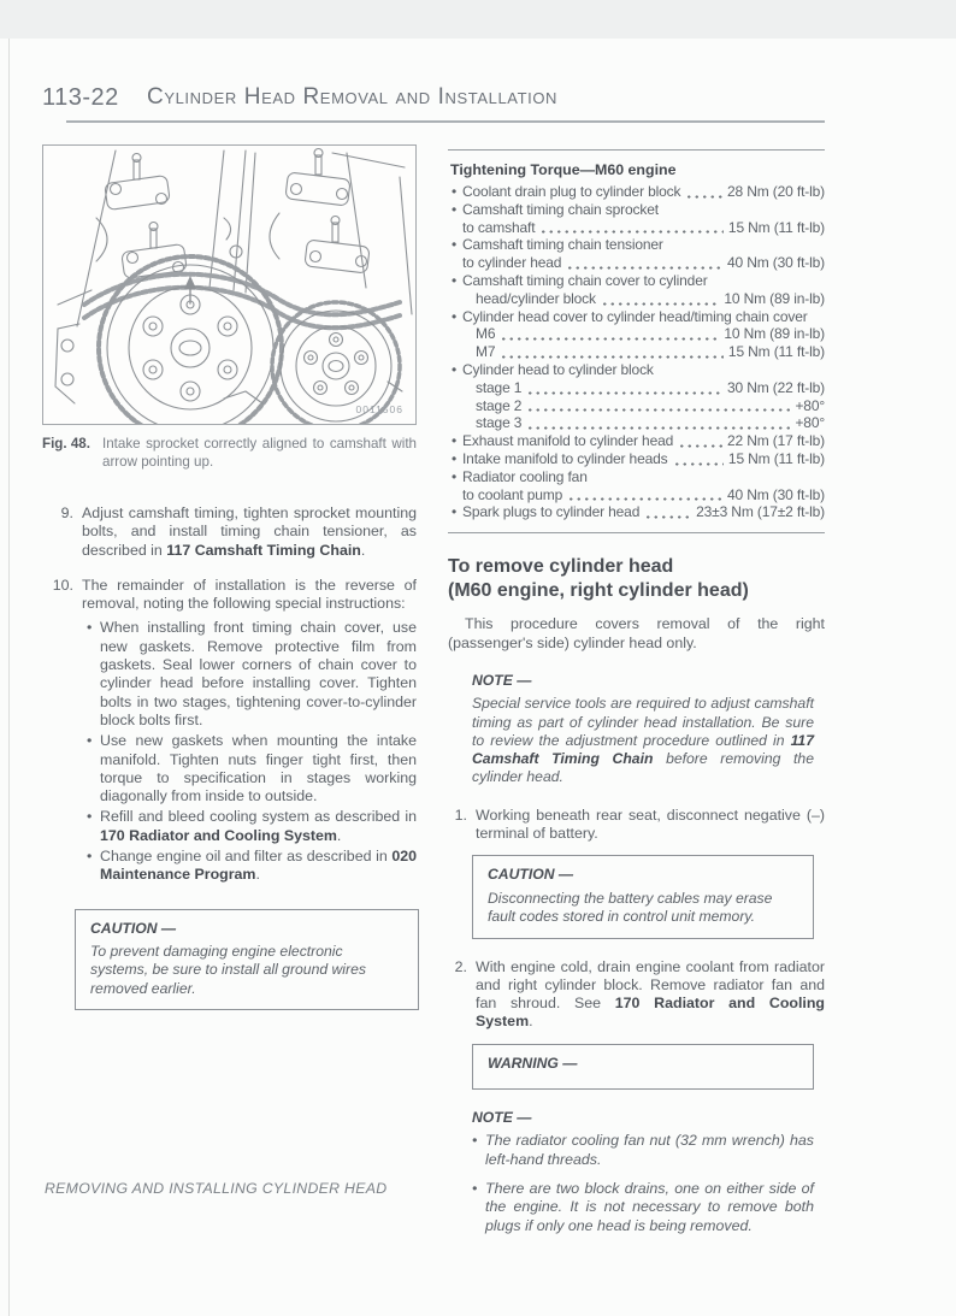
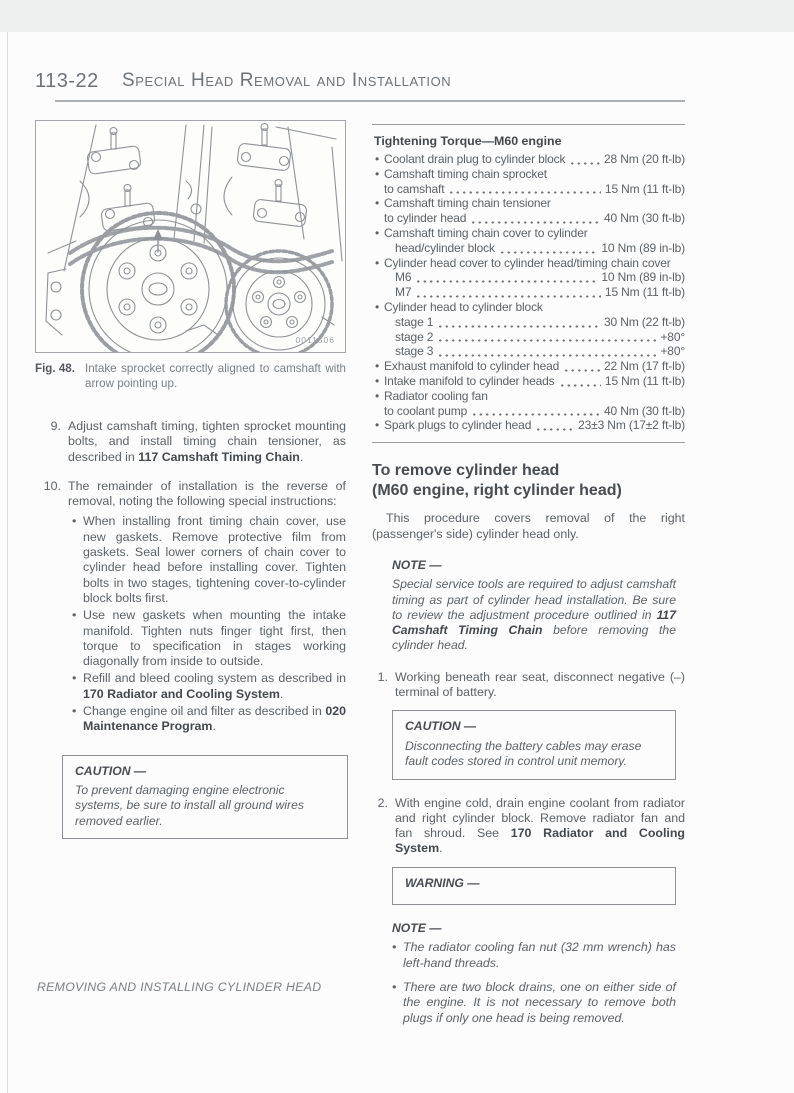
  113-22
- Cylinder Head Removal and Installation
+ Special Head Removal and Installation
  0011506
  Fig. 48.
  Intake sprocket correctly aligned to camshaft with arrow pointing up.
  9.
  Adjust camshaft timing, tighten sprocket mounting bolts, and install timing chain tensioner, as described in 117 Camshaft Timing Chain.
  10.
  The remainder of installation is the reverse of removal, noting the following special instructions:
  •
  When installing front timing chain cover, use new gaskets. Remove protective film from gaskets. Seal lower corners of chain cover to cylinder head before installing cover. Tighten bolts in two stages, tightening cover-to-cylinder block bolts first.
  •
  Use new gaskets when mounting the intake manifold. Tighten nuts finger tight first, then torque to specification in stages working diagonally from inside to outside.
  •
  Refill and bleed cooling system as described in 170 Radiator and Cooling System.
  •
  Change engine oil and filter as described in 020 Maintenance Program.
  CAUTION —
  To prevent damaging engine electronic systems, be sure to install all ground wires removed earlier.
  Tightening Torque—M60 engine
  •
  Coolant drain plug to cylinder block
  28 Nm (20 ft-lb)
  •
  Camshaft timing chain sprocket
  to camshaft
  15 Nm (11 ft-lb)
  •
  Camshaft timing chain tensioner
  to cylinder head
  40 Nm (30 ft-lb)
  •
  Camshaft timing chain cover to cylinder
  head/cylinder block
  10 Nm (89 in-lb)
  •
  Cylinder head cover to cylinder head/timing chain cover
  M6
  10 Nm (89 in-lb)
  M7
  15 Nm (11 ft-lb)
  •
  Cylinder head to cylinder block
  stage 1
  30 Nm (22 ft-lb)
  stage 2
  +80°
  stage 3
  +80°
  •
  Exhaust manifold to cylinder head
  22 Nm (17 ft-lb)
  •
  Intake manifold to cylinder heads
  15 Nm (11 ft-lb)
  •
  Radiator cooling fan
  to coolant pump
  40 Nm (30 ft-lb)
  •
  Spark plugs to cylinder head
  23±3 Nm (17±2 ft-lb)
  To remove cylinder head
  (M60 engine, right cylinder head)
  This procedure covers removal of the right (passenger's side) cylinder head only.
  NOTE —
  Special service tools are required to adjust camshaft timing as part of cylinder head installation. Be sure to review the adjustment procedure outlined in 117 Camshaft Timing Chain before removing the cylinder head.
  1.
  Working beneath rear seat, disconnect negative (–) terminal of battery.
  CAUTION —
  Disconnecting the battery cables may erase fault codes stored in control unit memory.
  2.
  With engine cold, drain engine coolant from radiator and right cylinder block. Remove radiator fan and fan shroud. See 170 Radiator and Cooling System.
  WARNING —
  NOTE —
  •
  The radiator cooling fan nut (32 mm wrench) has left-hand threads.
  •
  There are two block drains, one on either side of the engine. It is not necessary to remove both plugs if only one head is being removed.
  REMOVING AND INSTALLING CYLINDER HEAD
